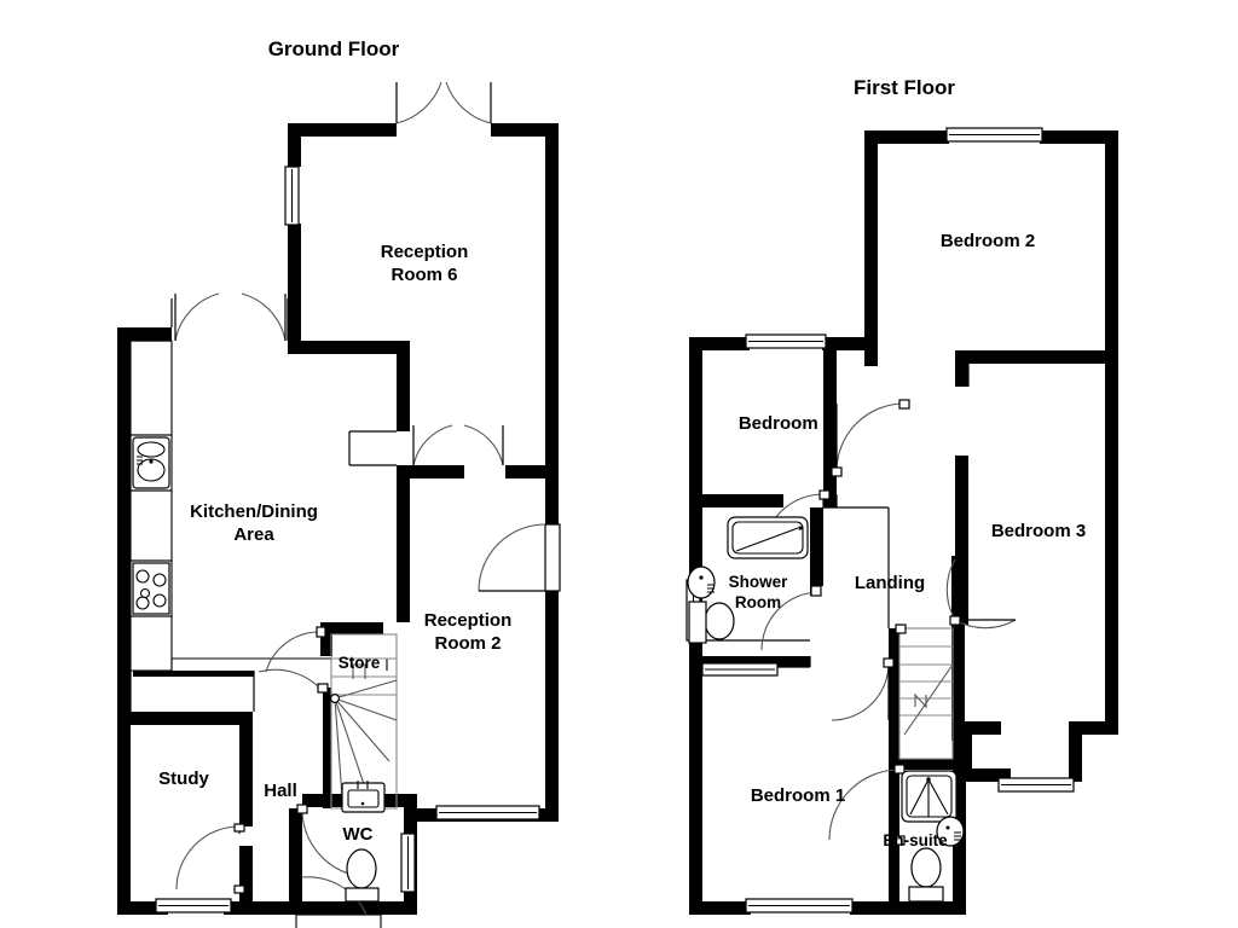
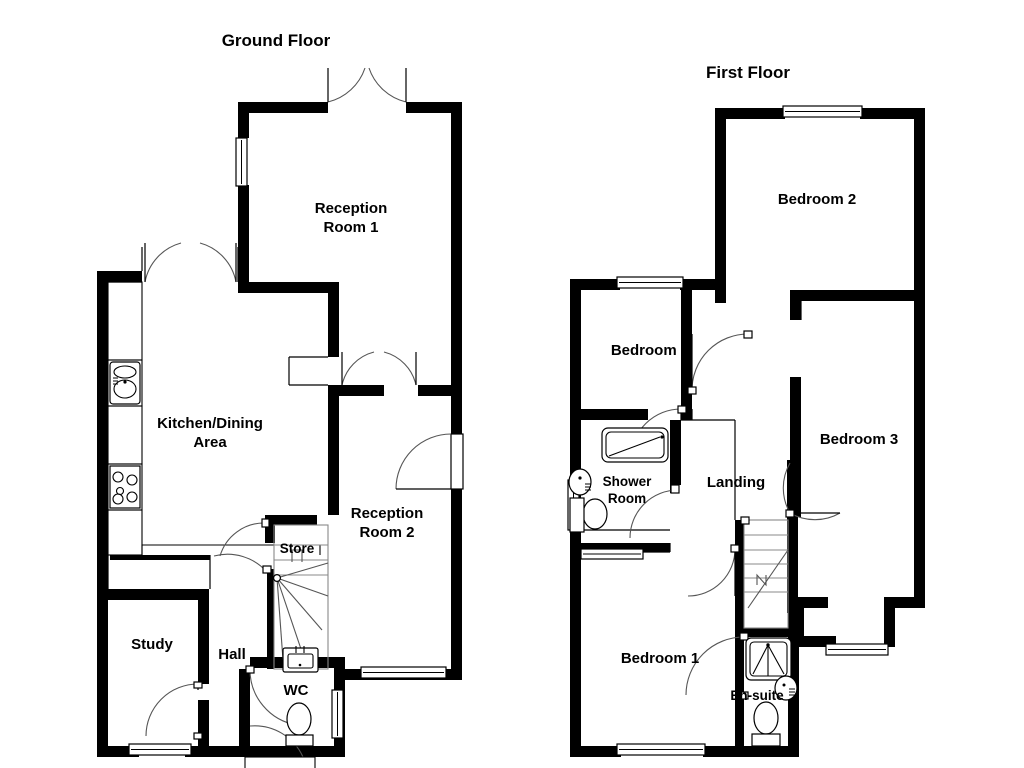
  Ground Floor
  Reception
- Room 6
+ Room 1
  Kitchen/Dining
  Area
  Reception
  Room 2
  Store
  Study
  Hall
  WC
  First Floor
  Bedroom 2
  Bedroom 4
  Bedroom 3
  Shower
  Room
  Landing
  Bedroom 1
  En-suite
